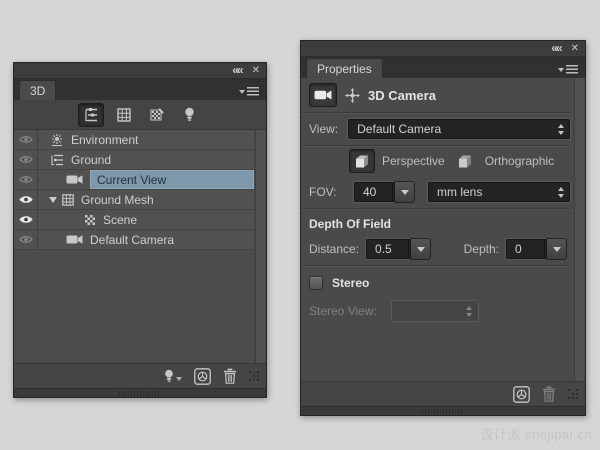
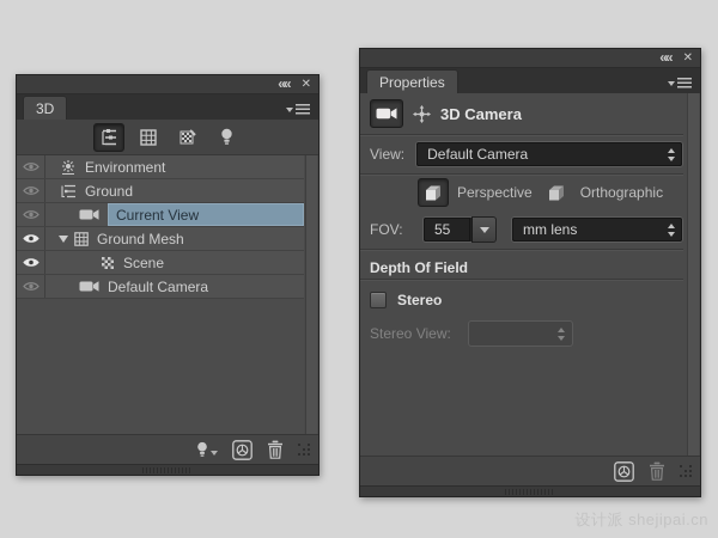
  ««
  ✕
  3D
  Environment
  Ground
  Current View
  Ground Mesh
  Scene
  Default Camera
  ««
  ✕
  Properties
  3D Camera
  View:
  Default Camera
  Perspective
  Orthographic
  FOV:
- 40
+ 55
  mm lens
  Depth Of Field
- Distance:
- 0.5
- Depth:
- 0
  Stereo
  Stereo View:
